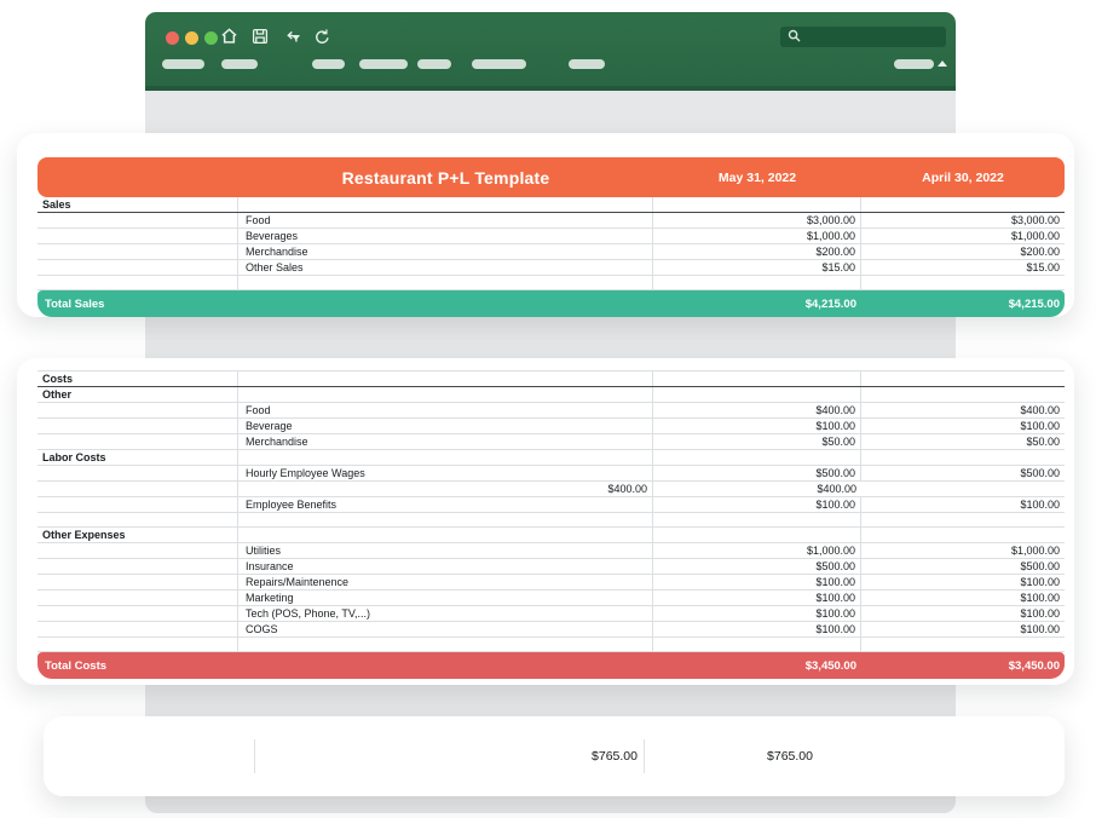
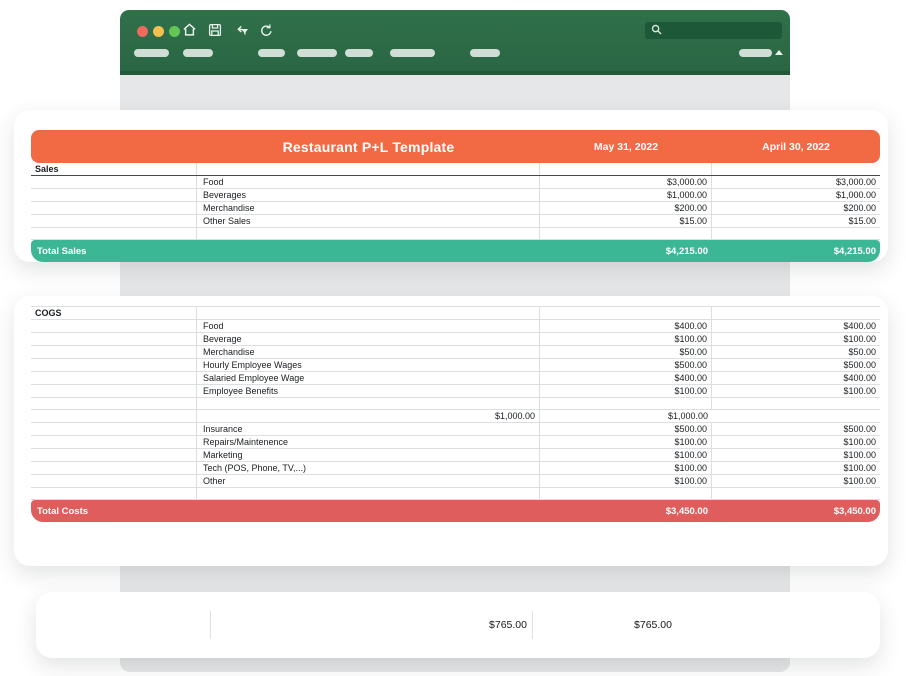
  Restaurant P+L Template
  May 31, 2022
  April 30, 2022
  Sales
  Food
  $3,000.00
  $3,000.00
  Beverages
  $1,000.00
  $1,000.00
  Merchandise
  $200.00
  $200.00
  Other Sales
  $15.00
  $15.00
  Total Sales
  $4,215.00
  $4,215.00
- Costs
- Other
+ COGS
  Food
  $400.00
  $400.00
  Beverage
  $100.00
  $100.00
  Merchandise
  $50.00
  $50.00
- Labor Costs
  Hourly Employee Wages
  $500.00
  $500.00
+ Salaried Employee Wage
  $400.00
  $400.00
  Employee Benefits
  $100.00
  $100.00
- Other Expenses
- Utilities
  $1,000.00
  $1,000.00
  Insurance
  $500.00
  $500.00
  Repairs/Maintenence
  $100.00
  $100.00
  Marketing
  $100.00
  $100.00
  Tech (POS, Phone, TV,...)
  $100.00
  $100.00
- COGS
+ Other
  $100.00
  $100.00
  Total Costs
  $3,450.00
  $3,450.00
  $765.00
  $765.00
